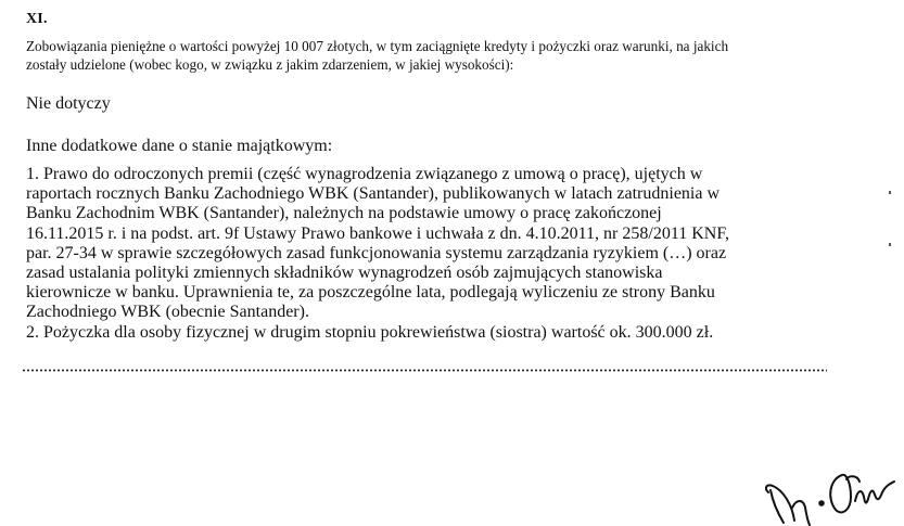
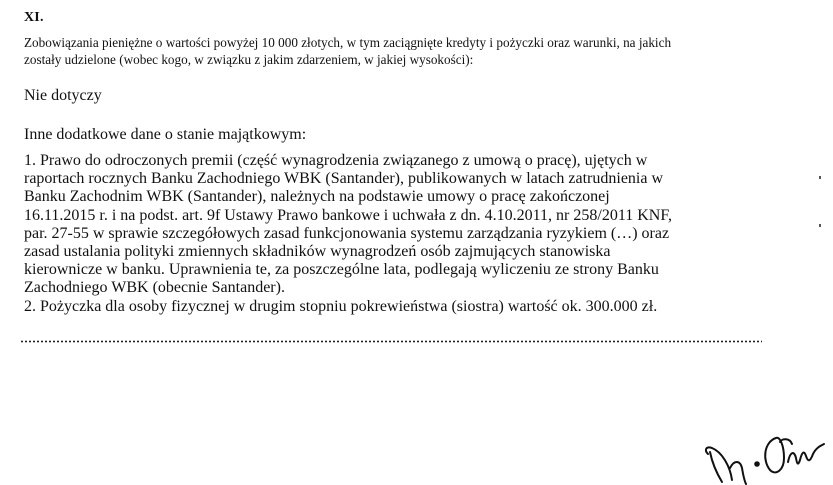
  XI.
- Zobowiązania pieniężne o wartości powyżej 10 007 złotych, w tym zaciągnięte kredyty i pożyczki oraz warunki, na jakich
+ Zobowiązania pieniężne o wartości powyżej 10 000 złotych, w tym zaciągnięte kredyty i pożyczki oraz warunki, na jakich
  zostały udzielone (wobec kogo, w związku z jakim zdarzeniem, w jakiej wysokości):
  Nie dotyczy
  Inne dodatkowe dane o stanie majątkowym:
  1. Prawo do odroczonych premii (część wynagrodzenia związanego z umową o pracę), ujętych w
  raportach rocznych Banku Zachodniego WBK (Santander), publikowanych w latach zatrudnienia w
  Banku Zachodnim WBK (Santander), należnych na podstawie umowy o pracę zakończonej
  16.11.2015 r. i na podst. art. 9f Ustawy Prawo bankowe i uchwała z dn. 4.10.2011, nr 258/2011 KNF,
- par. 27-34 w sprawie szczegółowych zasad funkcjonowania systemu zarządzania ryzykiem (…) oraz
+ par. 27-55 w sprawie szczegółowych zasad funkcjonowania systemu zarządzania ryzykiem (…) oraz
  zasad ustalania polityki zmiennych składników wynagrodzeń osób zajmujących stanowiska
  kierownicze w banku. Uprawnienia te, za poszczególne lata, podlegają wyliczeniu ze strony Banku
  Zachodniego WBK (obecnie Santander).
  2. Pożyczka dla osoby fizycznej w drugim stopniu pokrewieństwa (siostra) wartość ok. 300.000 zł.
